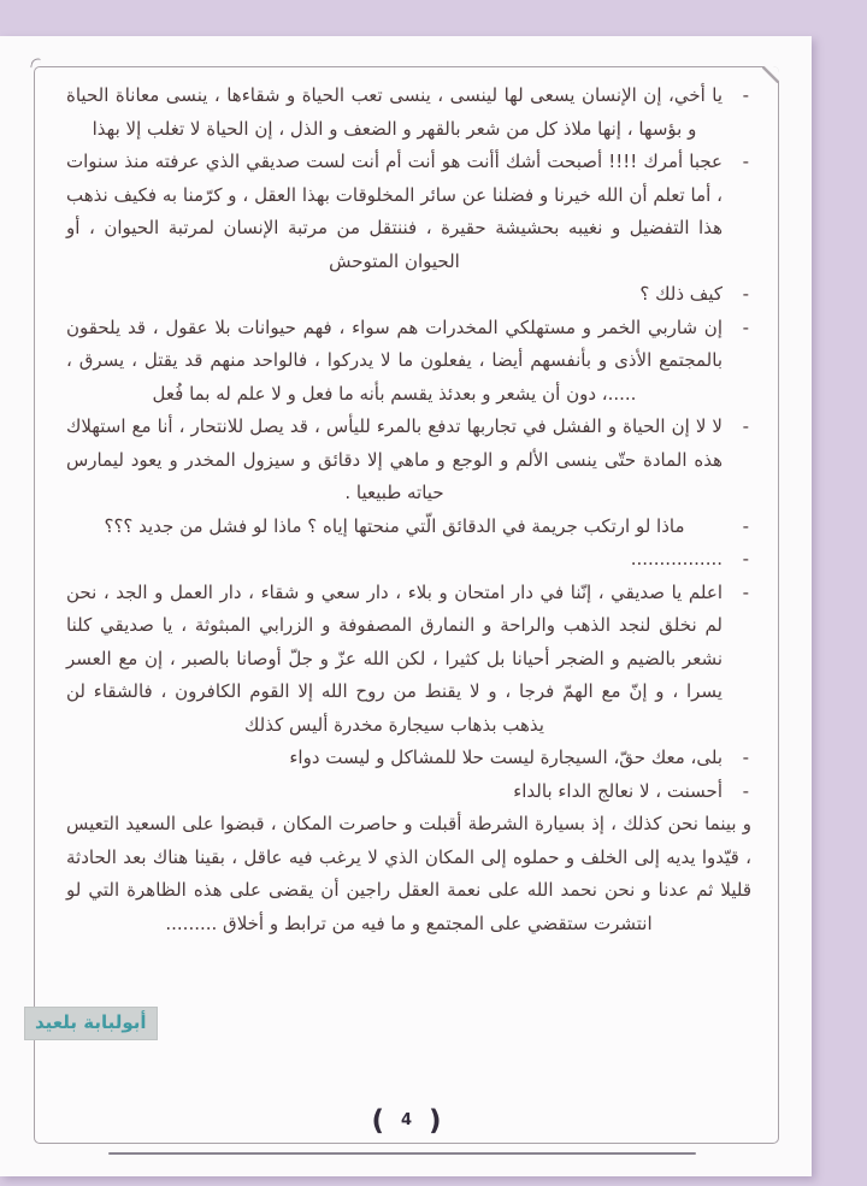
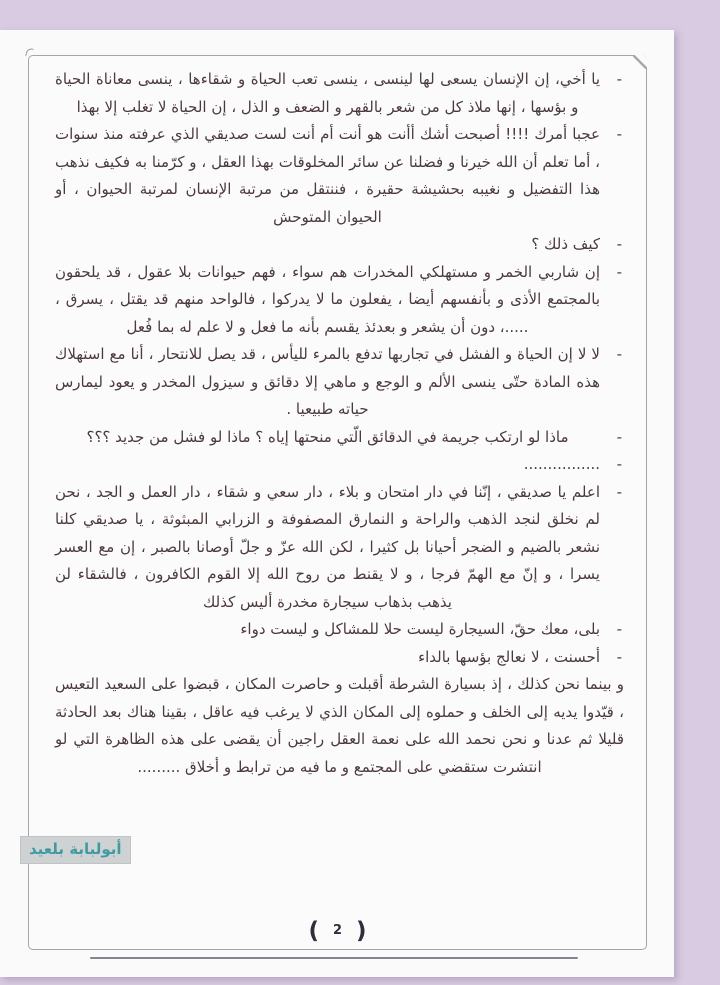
  -
  يا أخي، إن الإنسان يسعى لها لينسى ، ينسى تعب الحياة و شقاءها ، ينسى معاناة الحياة و بؤسها ، إنها ملاذ كل من شعر بالقهر و الضعف و الذل ، إن الحياة لا تغلب إلا بهذا
  -
  عجبا أمرك !!!! أصبحت أشك أأنت هو أنت أم أنت لست صديقي الذي عرفته منذ سنوات ، أما تعلم أن الله خيرنا و فضلنا عن سائر المخلوقات بهذا العقل ، و كرّمنا به فكيف نذهب هذا التفضيل و نغيبه بحشيشة حقيرة ، فننتقل من مرتبة الإنسان لمرتبة الحيوان ، أو الحيوان المتوحش
  -
  كيف ذلك ؟
  -
  إن شاربي الخمر و مستهلكي المخدرات هم سواء ، فهم حيوانات بلا عقول ، قد يلحقون بالمجتمع الأذى و بأنفسهم أيضا ، يفعلون ما لا يدركوا ، فالواحد منهم قد يقتل ، يسرق ، .....، دون أن يشعر و بعدئذ يقسم بأنه ما فعل و لا علم له بما فُعل
  -
  لا لا إن الحياة و الفشل في تجاربها تدفع بالمرء لليأس ، قد يصل للانتحار ، أنا مع استهلاك هذه المادة حتّى ينسى الألم و الوجع و ماهي إلا دقائق و سيزول المخدر و يعود ليمارس حياته طبيعيا .
  -
  ماذا لو ارتكب جريمة في الدقائق الّتي منحتها إياه ؟ ماذا لو فشل من جديد ؟؟؟
  -
  ................
  -
  اعلم يا صديقي ، إنّنا في دار امتحان و بلاء ، دار سعي و شقاء ، دار العمل و الجد ، نحن لم نخلق لنجد الذهب والراحة و النمارق المصفوفة و الزرابي المبثوثة ، يا صديقي كلنا نشعر بالضيم و الضجر أحيانا بل كثيرا ، لكن الله عزّ و جلّ أوصانا بالصبر ، إن مع العسر يسرا ، و إنّ مع الهمّ فرجا ، و لا يقنط من روح الله إلا القوم الكافرون ، فالشقاء لن يذهب بذهاب سيجارة مخدرة أليس كذلك
  -
  بلى، معك حقّ، السيجارة ليست حلا للمشاكل و ليست دواء
  -
- أحسنت ، لا نعالج الداء بالداء
+ أحسنت ، لا نعالج بؤسها بالداء
  و بينما نحن كذلك ، إذ بسيارة الشرطة أقبلت و حاصرت المكان ، قبضوا على السعيد التعيس ، قيّدوا يديه إلى الخلف و حملوه إلى المكان الذي لا يرغب فيه عاقل ، بقينا هناك بعد الحادثة قليلا ثم عدنا و نحن نحمد الله على نعمة العقل راجين أن يقضى على هذه الظاهرة التي لو انتشرت ستقضي على المجتمع و ما فيه من ترابط و أخلاق .........
- ( 4 )
+ ( 2 )
  أبولبابة بلعيد
